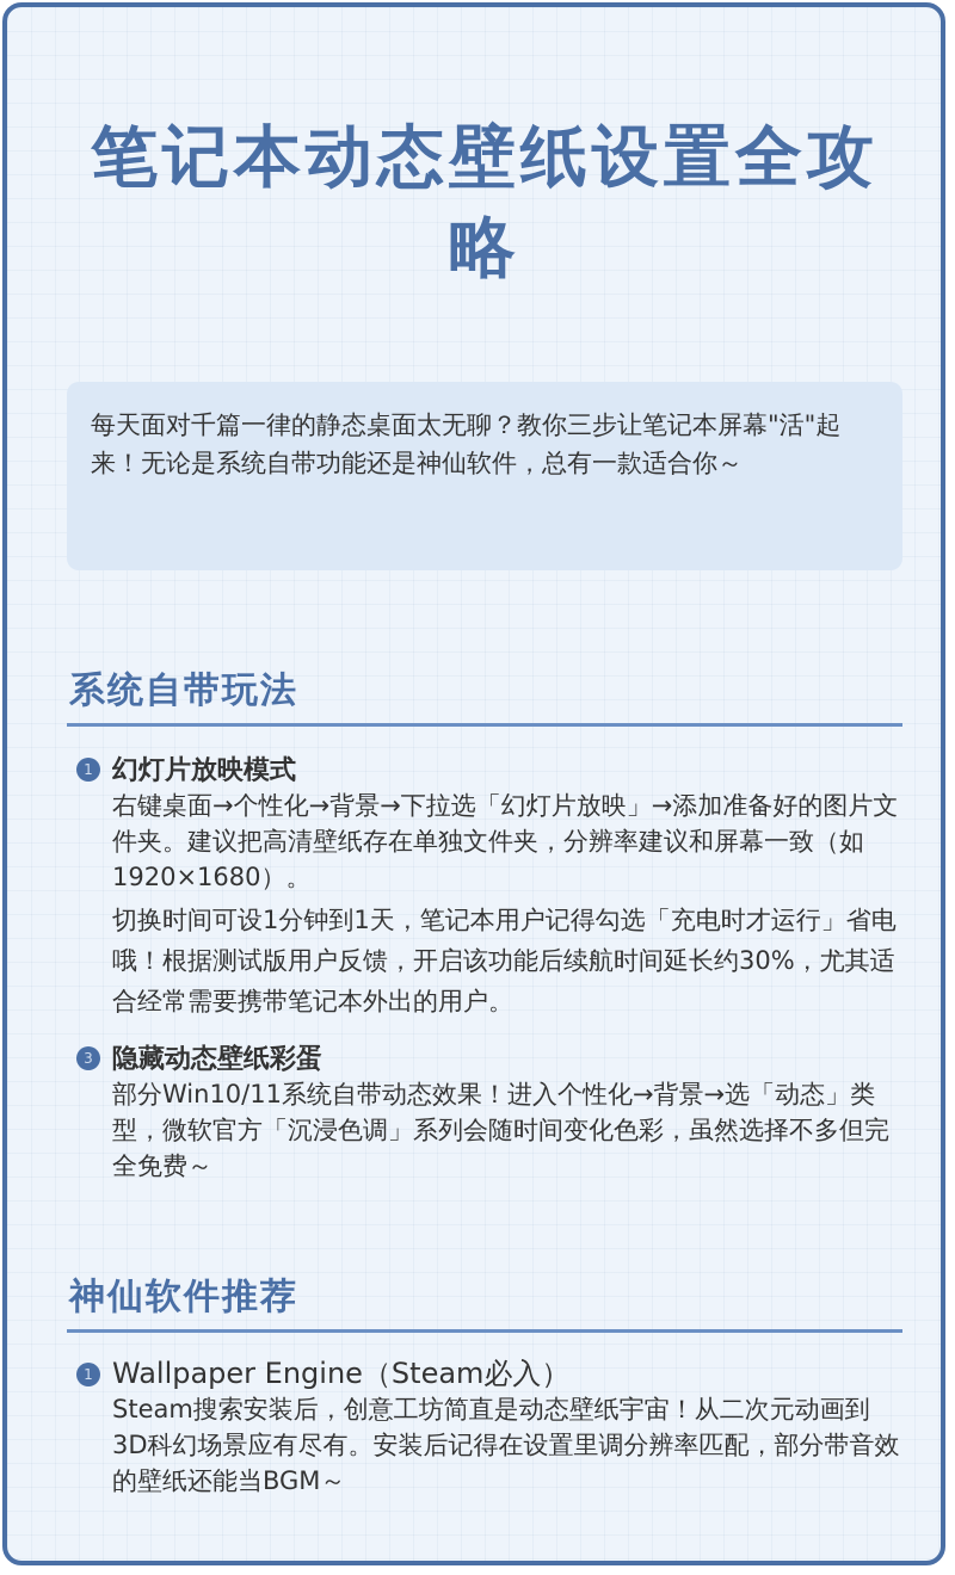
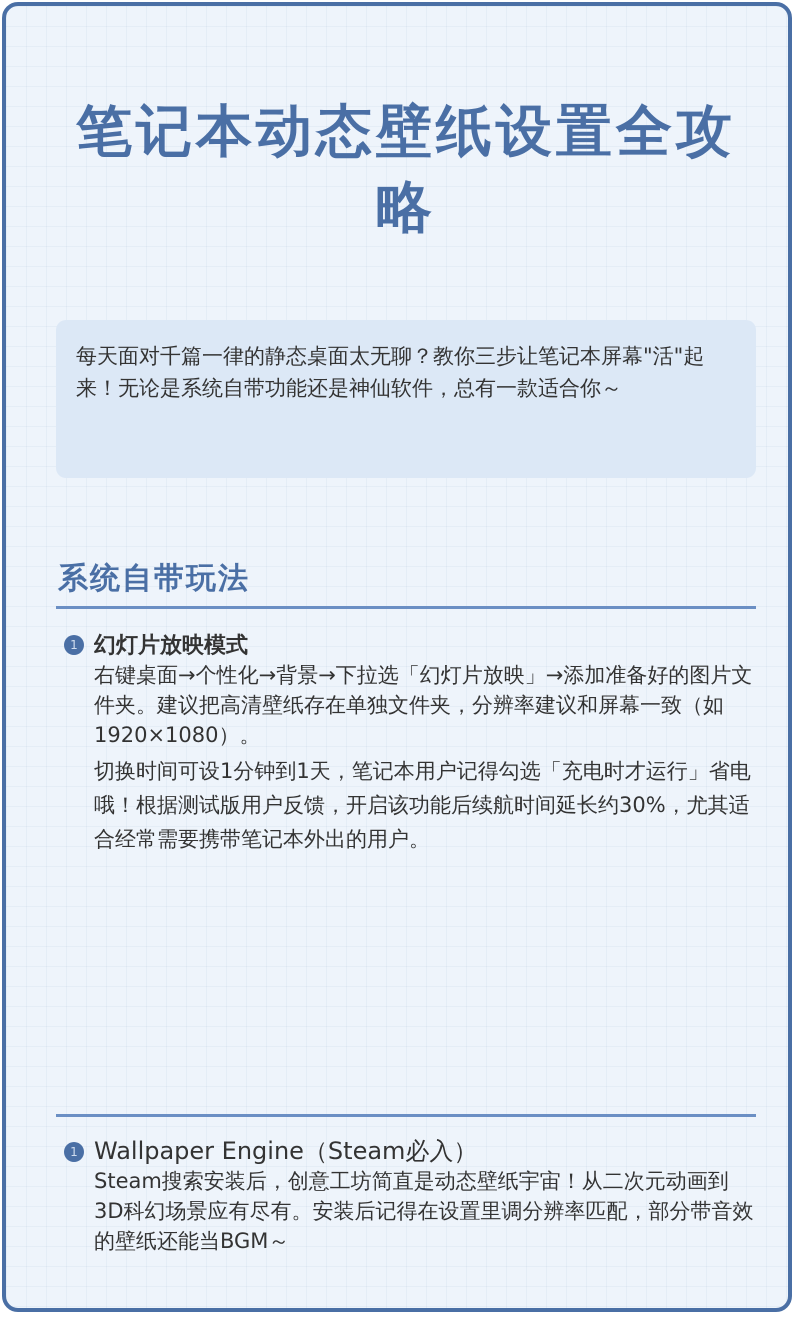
  笔记本动态壁纸设置全攻略
  每天面对千篇一律的静态桌面太无聊？教你三步让笔记本屏幕"活"起来！无论是系统自带功能还是神仙软件，总有一款适合你～
  系统自带玩法
  1
  幻灯片放映模式
- 右键桌面→个性化→背景→下拉选「幻灯片放映」→添加准备好的图片文件夹。建议把高清壁纸存在单独文件夹，分辨率建议和屏幕一致（如1920×1680）。
+ 右键桌面→个性化→背景→下拉选「幻灯片放映」→添加准备好的图片文件夹。建议把高清壁纸存在单独文件夹，分辨率建议和屏幕一致（如1920×1080）。
  切换时间可设1分钟到1天，笔记本用户记得勾选「充电时才运行」省电哦！根据测试版用户反馈，开启该功能后续航时间延长约30%，尤其适合经常需要携带笔记本外出的用户。
- 3
- 隐藏动态壁纸彩蛋
- 部分Win10/11系统自带动态效果！进入个性化→背景→选「动态」类型，微软官方「沉浸色调」系列会随时间变化色彩，虽然选择不多但完全免费～
- 神仙软件推荐
  1
  Wallpaper Engine（Steam必入）
  Steam搜索安装后，创意工坊简直是动态壁纸宇宙！从二次元动画到3D科幻场景应有尽有。安装后记得在设置里调分辨率匹配，部分带音效的壁纸还能当BGM～
